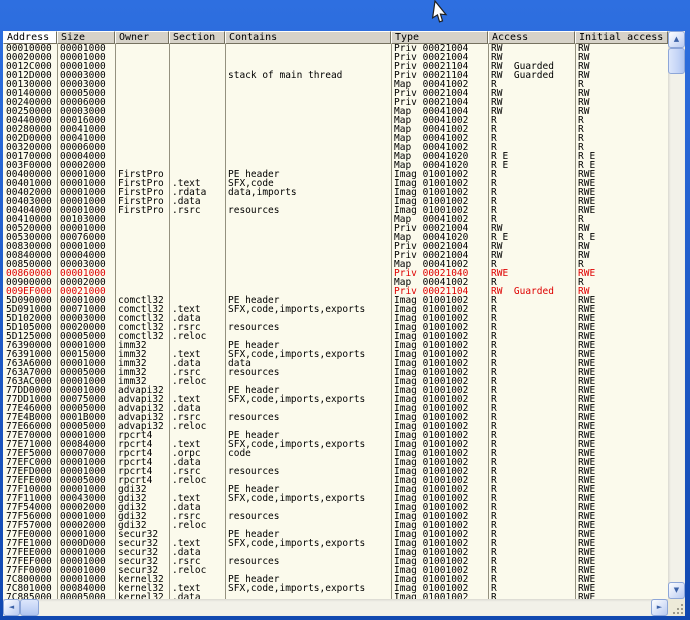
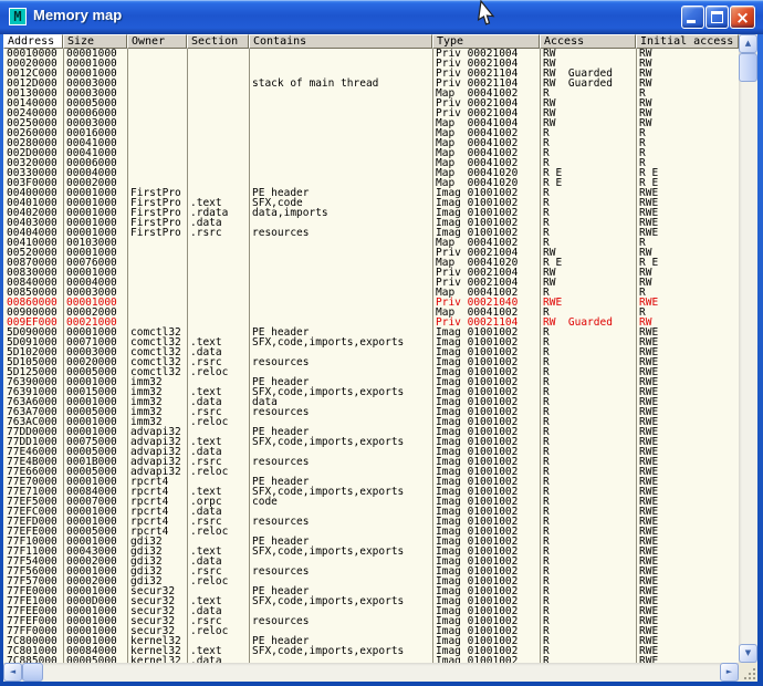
+ M
+ Memory map
+ ×
  Address
  Size
  Owner
  Section
  Contains
  Type
  Access
  Initial access
  00010000
  00001000
  Priv 00021004
  RW
  RW
  00020000
  00001000
  Priv 00021004
  RW
  RW
  0012C000
  00001000
  Priv 00021104
  RW Guarded
  RW
  0012D000
  00003000
  stack of main thread
  Priv 00021104
  RW Guarded
  RW
  00130000
  00003000
  Map 00041002
  R
  R
  00140000
  00005000
  Priv 00021004
  RW
  RW
  00240000
  00006000
  Priv 00021004
  RW
  RW
  00250000
  00003000
  Map 00041004
  RW
  RW
- 00440000
+ 00260000
  00016000
  Map 00041002
  R
  R
  00280000
  00041000
  Map 00041002
  R
  R
  002D0000
  00041000
  Map 00041002
  R
  R
  00320000
  00006000
  Map 00041002
  R
  R
- 00170000
+ 00330000
  00004000
  Map 00041020
  R E
  R E
  003F0000
  00002000
  Map 00041020
  R E
  R E
  00400000
  00001000
  FirstPro
  PE header
  Imag 01001002
  R
  RWE
  00401000
  00001000
  FirstPro
  .text
  SFX,code
  Imag 01001002
  R
  RWE
  00402000
  00001000
  FirstPro
  .rdata
  data,imports
  Imag 01001002
  R
  RWE
  00403000
  00001000
  FirstPro
  .data
  Imag 01001002
  R
  RWE
  00404000
  00001000
  FirstPro
  .rsrc
  resources
  Imag 01001002
  R
  RWE
  00410000
  00103000
  Map 00041002
  R
  R
  00520000
  00001000
  Priv 00021004
  RW
  RW
- 00530000
+ 00870000
  00076000
  Map 00041020
  R E
  R E
  00830000
  00001000
  Priv 00021004
  RW
  RW
  00840000
  00004000
  Priv 00021004
  RW
  RW
  00850000
  00003000
  Map 00041002
  R
  R
  00860000
  00001000
  Priv 00021040
  RWE
  RWE
  00900000
  00002000
  Map 00041002
  R
  R
  009EF000
  00021000
  Priv 00021104
  RW Guarded
  RW
  5D090000
  00001000
  comctl32
  PE header
  Imag 01001002
  R
  RWE
  5D091000
  00071000
  comctl32
  .text
  SFX,code,imports,exports
  Imag 01001002
  R
  RWE
  5D102000
  00003000
  comctl32
  .data
  Imag 01001002
  R
  RWE
  5D105000
  00020000
  comctl32
  .rsrc
  resources
  Imag 01001002
  R
  RWE
  5D125000
  00005000
  comctl32
  .reloc
  Imag 01001002
  R
  RWE
  76390000
  00001000
  imm32
  PE header
  Imag 01001002
  R
  RWE
  76391000
  00015000
  imm32
  .text
  SFX,code,imports,exports
  Imag 01001002
  R
  RWE
  763A6000
  00001000
  imm32
  .data
  data
  Imag 01001002
  R
  RWE
  763A7000
  00005000
  imm32
  .rsrc
  resources
  Imag 01001002
  R
  RWE
  763AC000
  00001000
  imm32
  .reloc
  Imag 01001002
  R
  RWE
  77DD0000
  00001000
  advapi32
  PE header
  Imag 01001002
  R
  RWE
  77DD1000
  00075000
  advapi32
  .text
  SFX,code,imports,exports
  Imag 01001002
  R
  RWE
  77E46000
  00005000
  advapi32
  .data
  Imag 01001002
  R
  RWE
  77E4B000
  0001B000
  advapi32
  .rsrc
  resources
  Imag 01001002
  R
  RWE
  77E66000
  00005000
  advapi32
  .reloc
  Imag 01001002
  R
  RWE
  77E70000
  00001000
  rpcrt4
  PE header
  Imag 01001002
  R
  RWE
  77E71000
  00084000
  rpcrt4
  .text
  SFX,code,imports,exports
  Imag 01001002
  R
  RWE
  77EF5000
  00007000
  rpcrt4
  .orpc
  code
  Imag 01001002
  R
  RWE
  77EFC000
  00001000
  rpcrt4
  .data
  Imag 01001002
  R
  RWE
  77EFD000
  00001000
  rpcrt4
  .rsrc
  resources
  Imag 01001002
  R
  RWE
  77EFE000
  00005000
  rpcrt4
  .reloc
  Imag 01001002
  R
  RWE
  77F10000
  00001000
  gdi32
  PE header
  Imag 01001002
  R
  RWE
  77F11000
  00043000
  gdi32
  .text
  SFX,code,imports,exports
  Imag 01001002
  R
  RWE
  77F54000
  00002000
  gdi32
  .data
  Imag 01001002
  R
  RWE
  77F56000
  00001000
  gdi32
  .rsrc
  resources
  Imag 01001002
  R
  RWE
  77F57000
  00002000
  gdi32
  .reloc
  Imag 01001002
  R
  RWE
  77FE0000
  00001000
  secur32
  PE header
  Imag 01001002
  R
  RWE
  77FE1000
  0000D000
  secur32
  .text
  SFX,code,imports,exports
  Imag 01001002
  R
  RWE
  77FEE000
  00001000
  secur32
  .data
  Imag 01001002
  R
  RWE
  77FEF000
  00001000
  secur32
  .rsrc
  resources
  Imag 01001002
  R
  RWE
  77FF0000
  00001000
  secur32
  .reloc
  Imag 01001002
  R
  RWE
  7C800000
  00001000
  kernel32
  PE header
  Imag 01001002
  R
  RWE
  7C801000
  00084000
  kernel32
  .text
  SFX,code,imports,exports
  Imag 01001002
  R
  RWE
  7C885000
  00005000
  kernel32
  .data
  Imag 01001002
  R
  RWE
  ▲
  ▼
  ◄
  ►
